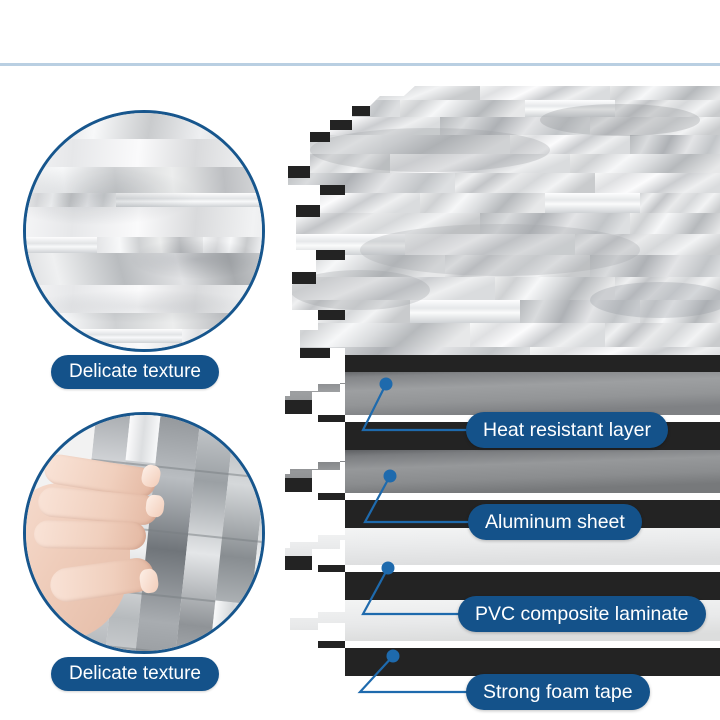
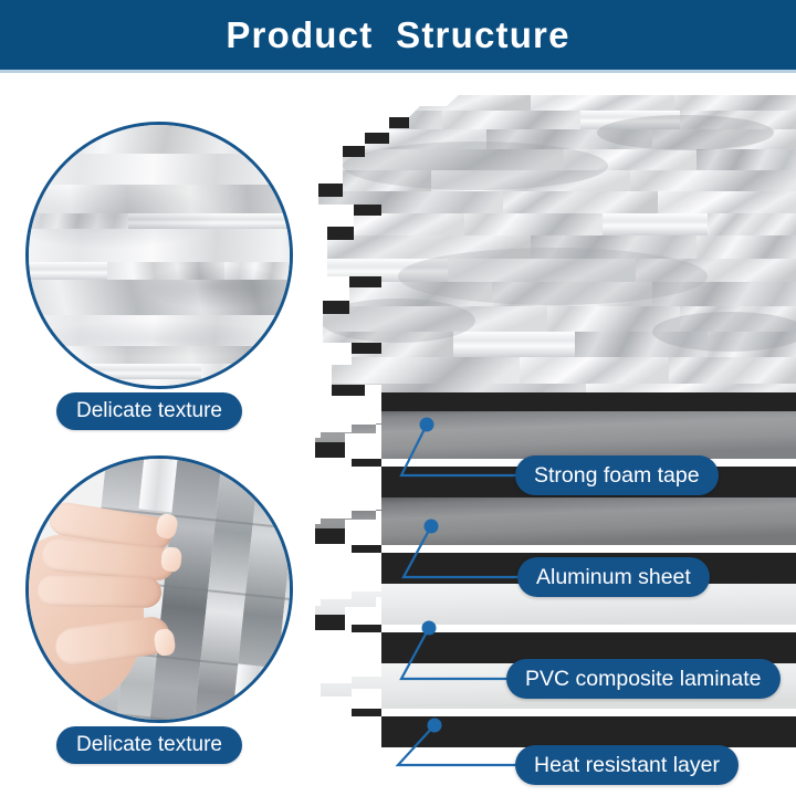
+ Product Structure
- Heat resistant layer
+ Strong foam tape
  Aluminum sheet
  PVC composite laminate
- Strong foam tape
+ Heat resistant layer
  Delicate texture
  Delicate texture
